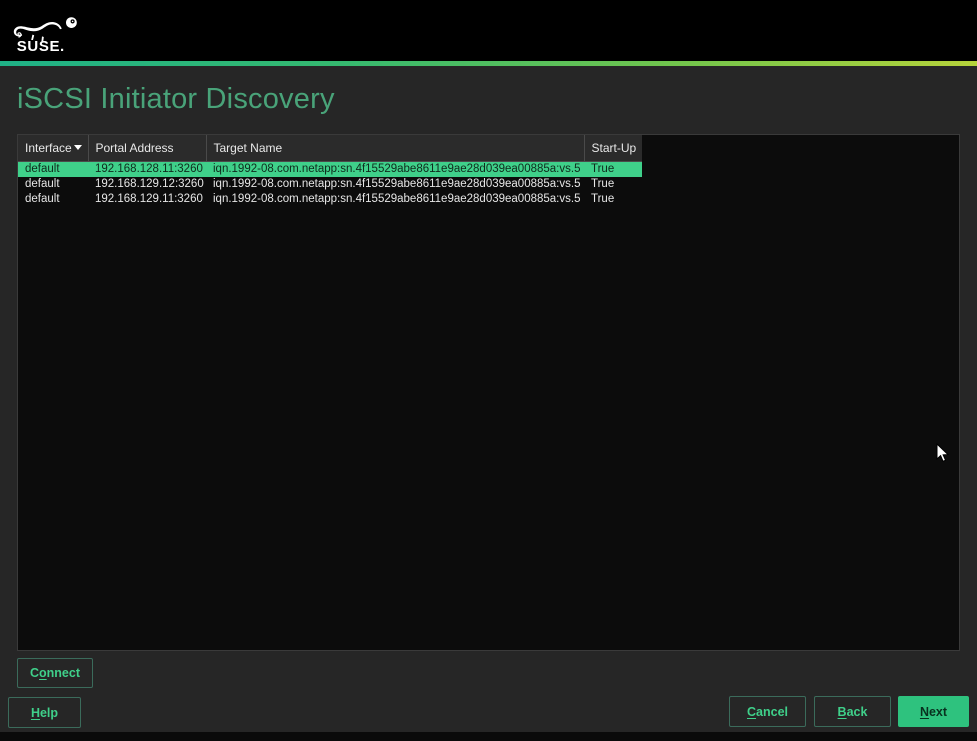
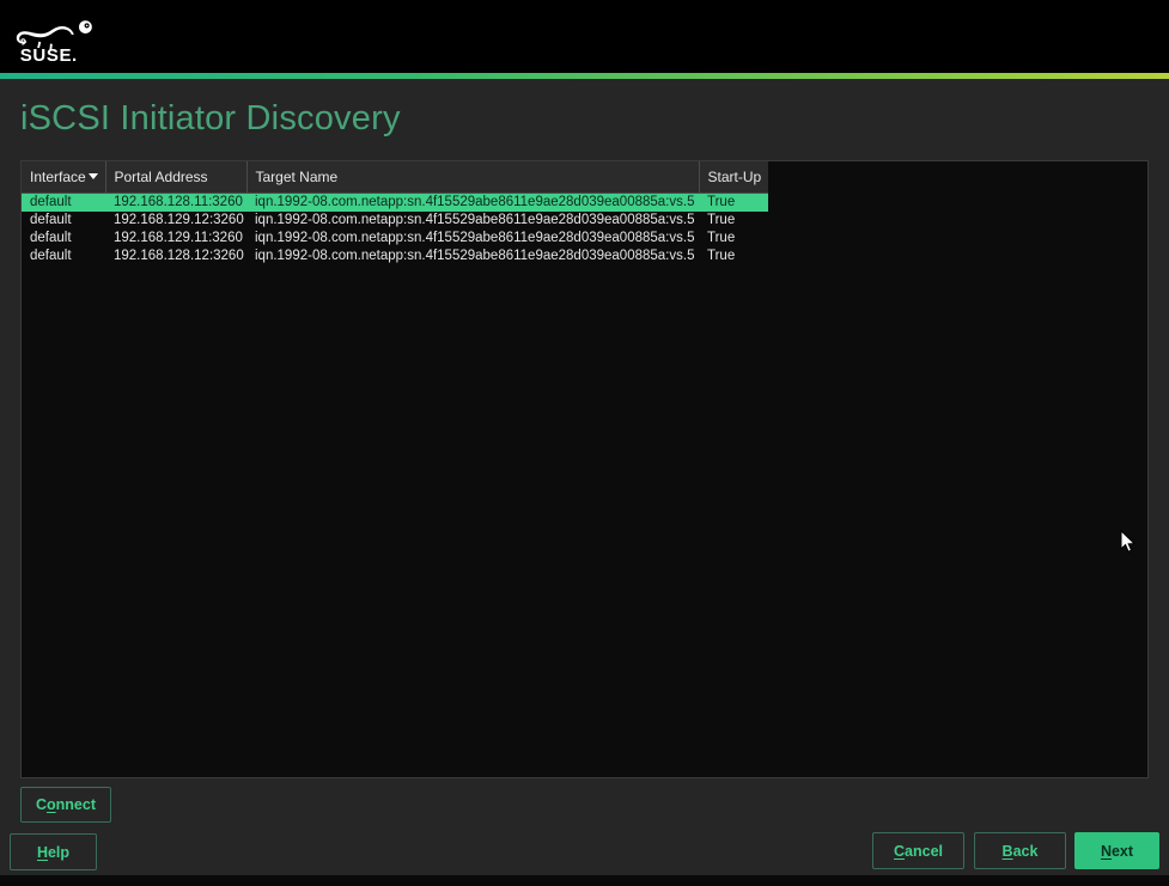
  SUSE.
  iSCSI Initiator Discovery
  Interface	Portal Address	Target Name	Start-Up
  default	192.168.128.11:3260	iqn.1992-08.com.netapp:sn.4f15529abe8611e9ae28d039ea00885a:vs.5	True
  default	192.168.129.12:3260	iqn.1992-08.com.netapp:sn.4f15529abe8611e9ae28d039ea00885a:vs.5	True
  default	192.168.129.11:3260	iqn.1992-08.com.netapp:sn.4f15529abe8611e9ae28d039ea00885a:vs.5	True
+ default	192.168.128.12:3260	iqn.1992-08.com.netapp:sn.4f15529abe8611e9ae28d039ea00885a:vs.5	True
  Connect
  Help
  Cancel
  Back
  Next
